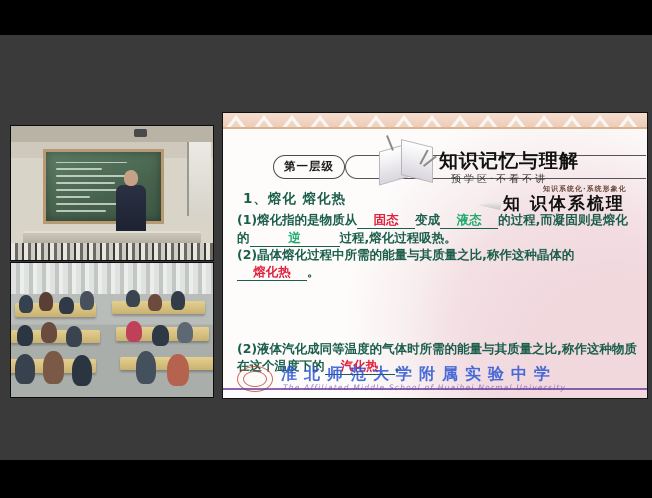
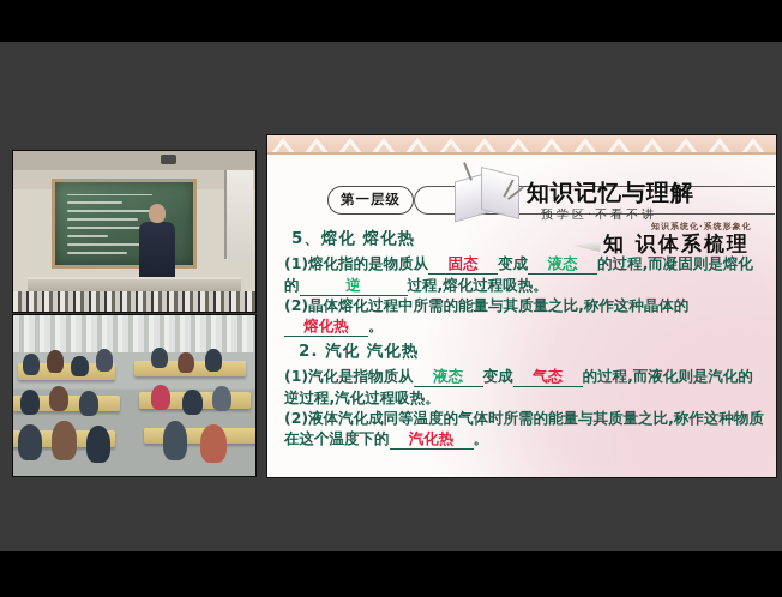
  第一层级
  知识记忆与理解
  预学区·不看不讲
- 1、熔化 熔化热
+ 5、熔化 熔化热
  知识系统化·系统形象化
  知 识体系梳理
  (1)熔化指的是物质从 固态 变成 液态 的过程,而凝固则是熔化的 逆 过程,熔化过程吸热。
  (2)晶体熔化过程中所需的能量与其质量之比,称作这种晶体的熔化热 。
+ 2. 汽化 汽化热
+ (1)汽化是指物质从 液态 变成 气态 的过程,而液化则是汽化的逆过程,汽化过程吸热。
  (2)液体汽化成同等温度的气体时所需的能量与其质量之比,称作这种物质在这个温度下的 汽化热 。
- 淮北师范大学附属实验中学
- The Affiliated Middle School of Huaibei Normal University
